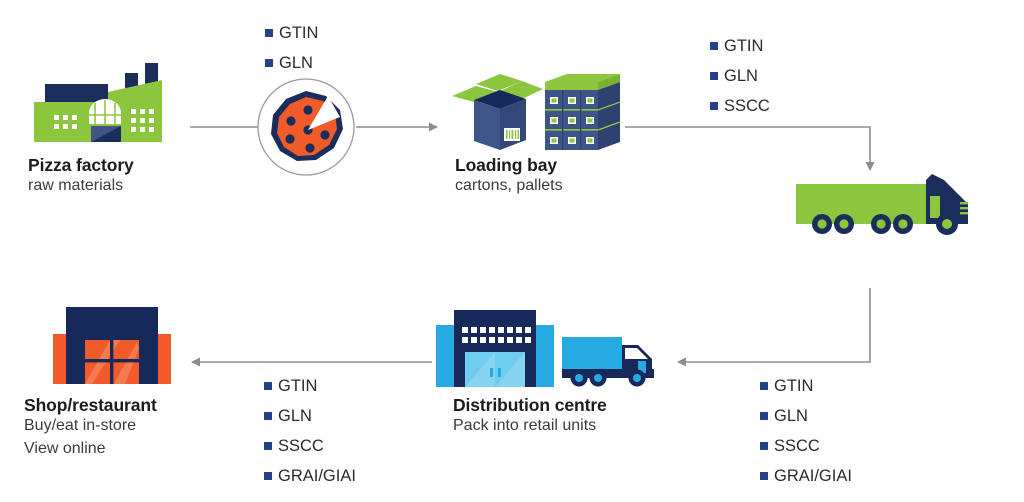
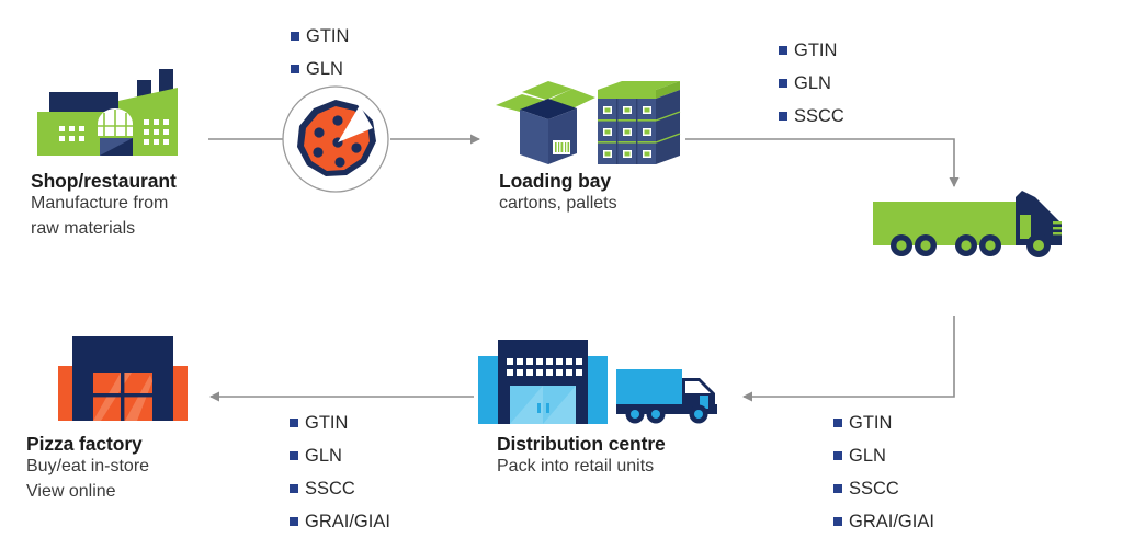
- Pizza factory
+ Shop/restaurant
+ Manufacture from
  raw materials
  GTIN
  GLN
  Loading bay
  cartons, pallets
  GTIN
  GLN
  SSCC
  GTIN
  GLN
  SSCC
  GRAI/GIAI
  Distribution centre
  Pack into retail units
  GTIN
  GLN
  SSCC
  GRAI/GIAI
- Shop/restaurant
+ Pizza factory
  Buy/eat in-store
  View online
